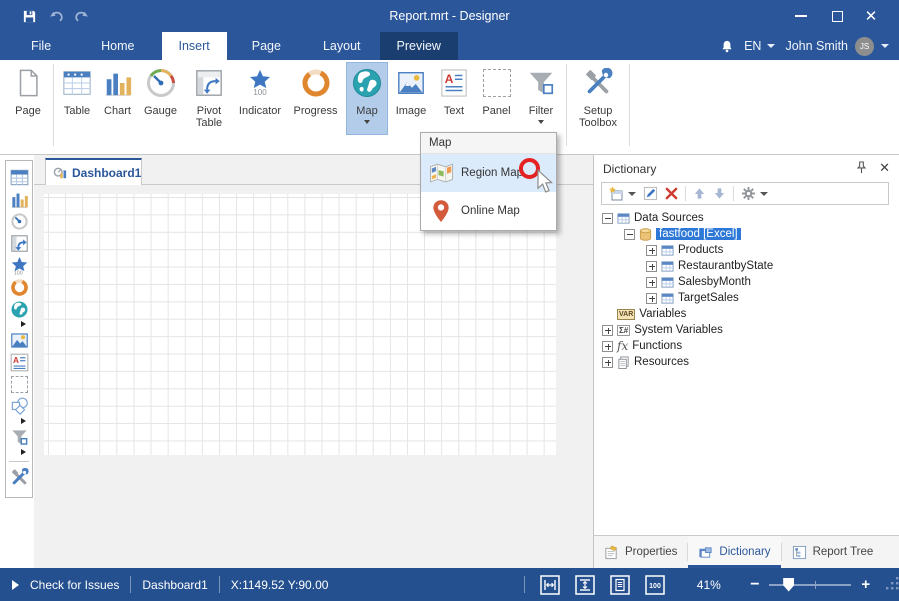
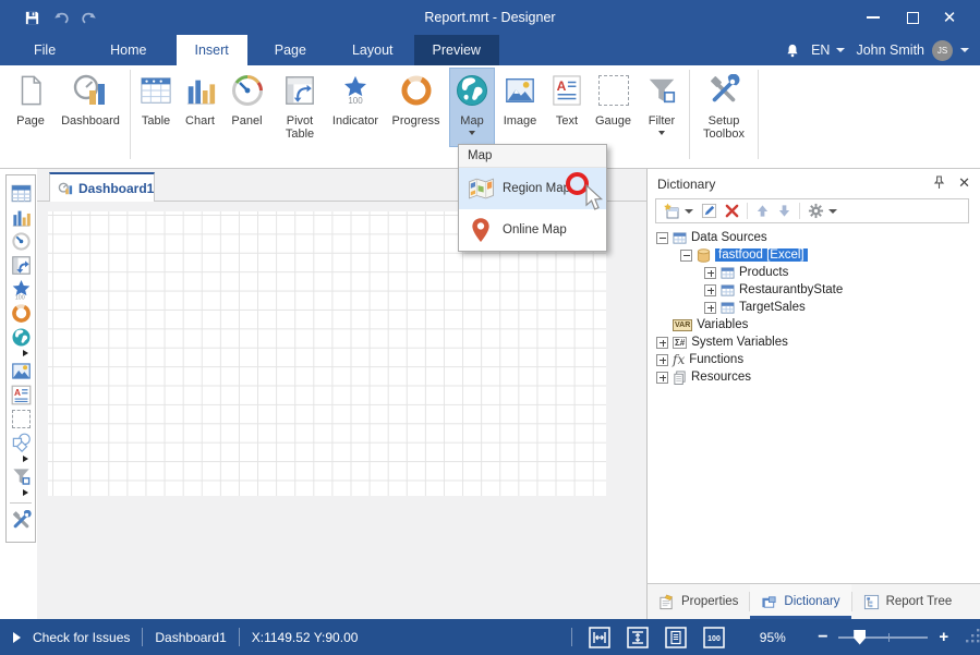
  Report.mrt - Designer
  ✕
  File
  Home
  Insert
  Page
  Layout
  Preview
  EN
  John Smith
  JS
  Page
+ Dashboard
  Table
  Chart
- Gauge
+ Panel
  Pivot Table
  100
  Indicator
  Progress
  Map
  Image
  A
  Text
- Panel
+ Gauge
  Filter
  Setup Toolbox
  A
  Dashboard1
  Dictionary
  ✕
  Data Sources
  fastfood [Excel]
  Products
  RestaurantbyState
- SalesbyMonth
  TargetSales
  Variables
  Σ#
  System Variables
  fx
  Functions
  Resources
  Properties
  Dictionary
  Report Tree
  Check for Issues
  Dashboard1
  X:1149.52 Y:90.00
- 41%
+ 95%
  −
  +
  Map
  Region Map
  Online Map
